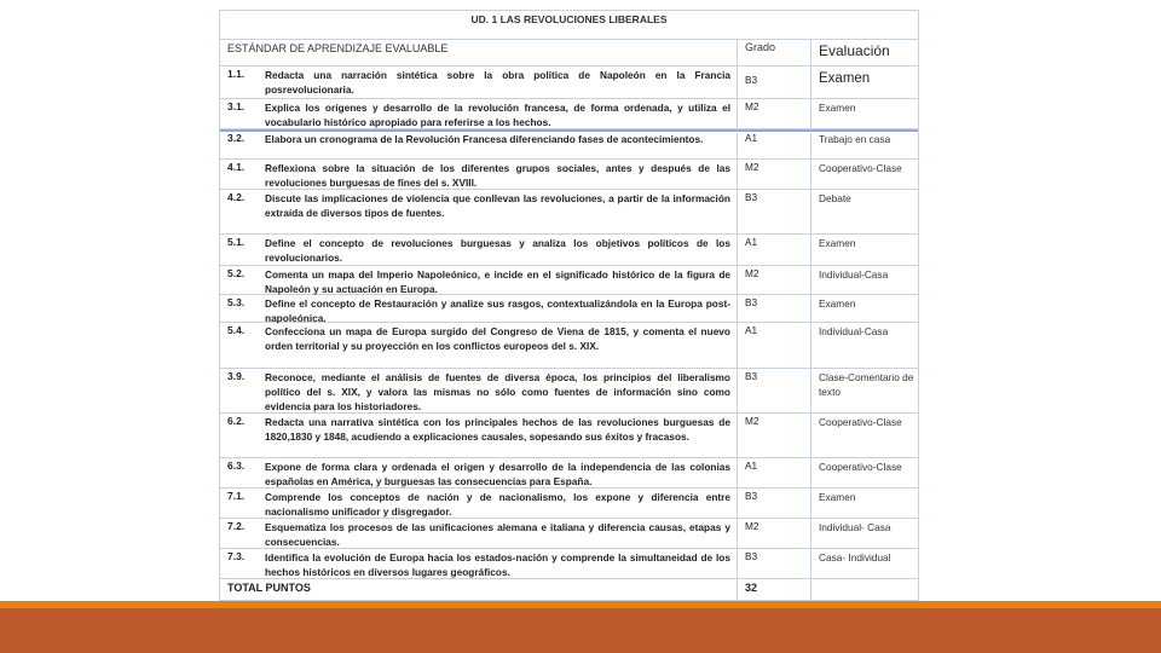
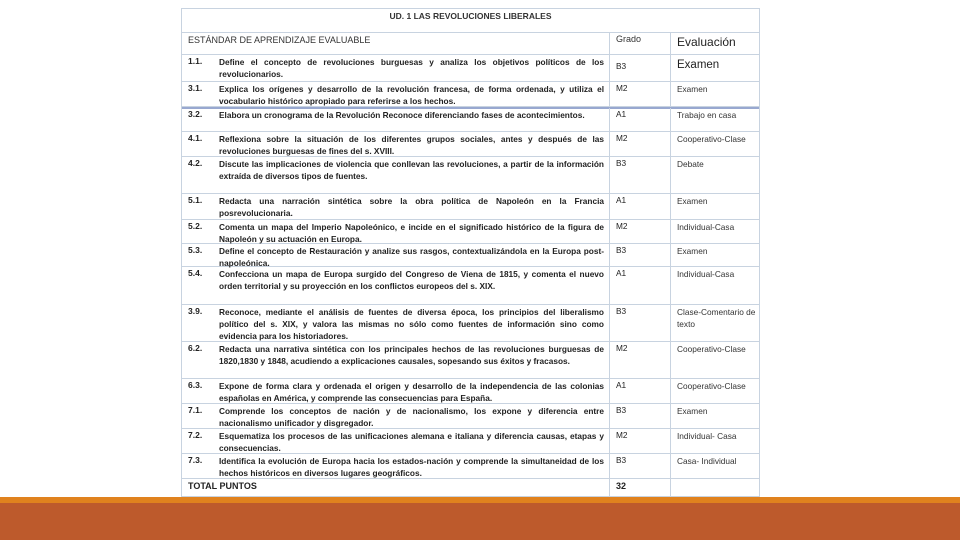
  UD. 1 LAS REVOLUCIONES LIBERALES
  ESTÁNDAR DE APRENDIZAJE EVALUABLE
  Grado
  Evaluación
  1.1.
- Redacta una narración sintética sobre la obra política de Napoleón en la Francia posrevolucionaria.
+ Define el concepto de revoluciones burguesas y analiza los objetivos políticos de los revolucionarios.
  B3
  Examen
  3.1.
  Explica los orígenes y desarrollo de la revolución francesa, de forma ordenada, y utiliza el vocabulario histórico apropiado para referirse a los hechos.
  M2
  Examen
  3.2.
- Elabora un cronograma de la Revolución Francesa diferenciando fases de acontecimientos.
+ Elabora un cronograma de la Revolución Reconoce diferenciando fases de acontecimientos.
  A1
  Trabajo en casa
  4.1.
  Reflexiona sobre la situación de los diferentes grupos sociales, antes y después de las revoluciones burguesas de fines del s. XVIII.
  M2
  Cooperativo-Clase
  4.2.
  Discute las implicaciones de violencia que conllevan las revoluciones, a partir de la información extraída de diversos tipos de fuentes.
  B3
  Debate
  5.1.
- Define el concepto de revoluciones burguesas y analiza los objetivos políticos de los revolucionarios.
+ Redacta una narración sintética sobre la obra política de Napoleón en la Francia posrevolucionaria.
  A1
  Examen
  5.2.
  Comenta un mapa del Imperio Napoleónico, e incide en el significado histórico de la figura de Napoleón y su actuación en Europa.
  M2
  Individual-Casa
  5.3.
  Define el concepto de Restauración y analize sus rasgos, contextualizándola en la Europa post-napoleónica.
  B3
  Examen
  5.4.
  Confecciona un mapa de Europa surgido del Congreso de Viena de 1815, y comenta el nuevo orden territorial y su proyección en los conflictos europeos del s. XIX.
  A1
  Individual-Casa
  3.9.
  Reconoce, mediante el análisis de fuentes de diversa época, los principios del liberalismo político del s. XIX, y valora las mismas no sólo como fuentes de información sino como evidencia para los historiadores.
  B3
  Clase-Comentario de texto
  6.2.
  Redacta una narrativa sintética con los principales hechos de las revoluciones burguesas de 1820,1830 y 1848, acudiendo a explicaciones causales, sopesando sus éxitos y fracasos.
  M2
  Cooperativo-Clase
  6.3.
- Expone de forma clara y ordenada el origen y desarrollo de la independencia de las colonias españolas en América, y burguesas las consecuencias para España.
+ Expone de forma clara y ordenada el origen y desarrollo de la independencia de las colonias españolas en América, y comprende las consecuencias para España.
  A1
  Cooperativo-Clase
  7.1.
  Comprende los conceptos de nación y de nacionalismo, los expone y diferencia entre nacionalismo unificador y disgregador.
  B3
  Examen
  7.2.
  Esquematiza los procesos de las unificaciones alemana e italiana y diferencia causas, etapas y consecuencias.
  M2
  Individual- Casa
  7.3.
  Identifica la evolución de Europa hacia los estados-nación y comprende la simultaneidad de los hechos históricos en diversos lugares geográficos.
  B3
  Casa- Individual
  TOTAL PUNTOS
  32
